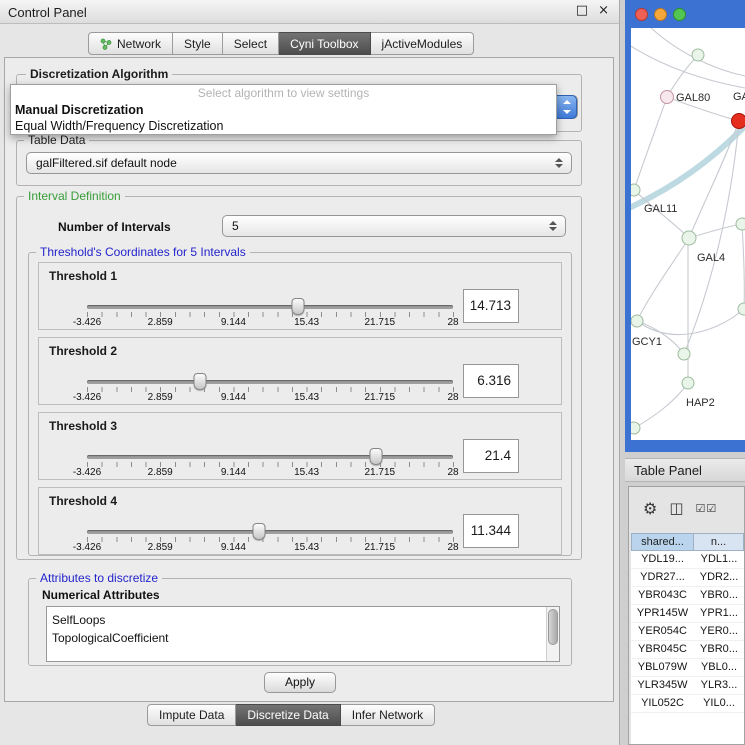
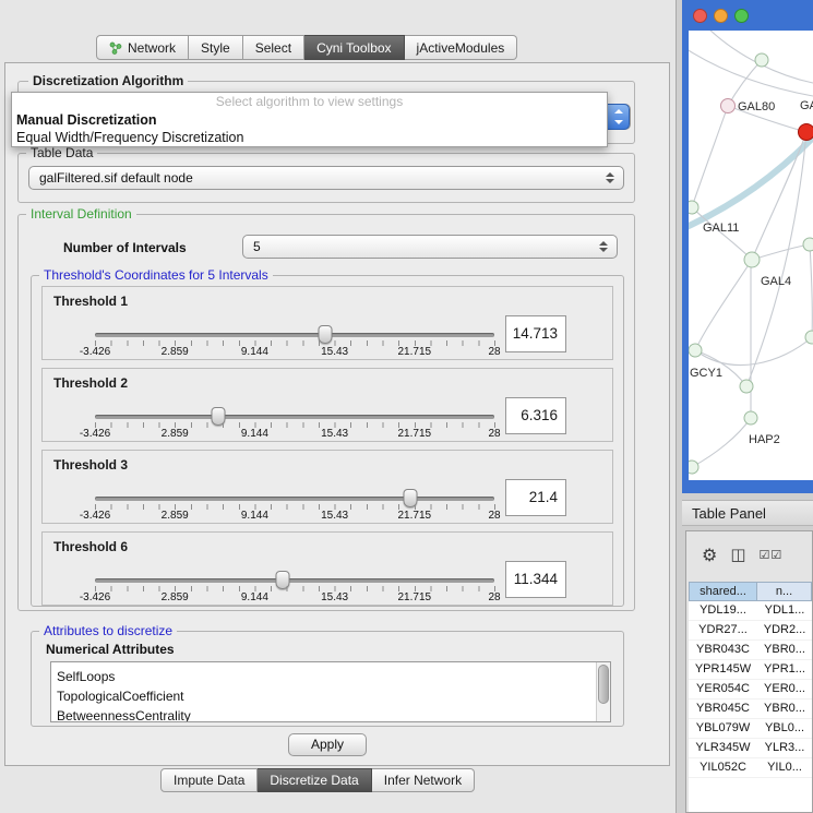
- Control Panel
- □
- ×
  Network
  Style
  Select
  Cyni Toolbox
  jActiveModules
  Discretization Algorithm
  Select algorithm to view settings
  Manual Discretization
  Equal Width/Frequency Discretization
  Table Data
  galFiltered.sif default node
  Interval Definition
  Number of Intervals
  5
  Threshold's Coordinates for 5 Intervals
  Threshold 1
  -3.426
  2.859
  9.144
  15.43
  21.715
  28
  14.713
  Threshold 2
  -3.426
  2.859
  9.144
  15.43
  21.715
  28
  6.316
  Threshold 3
  -3.426
  2.859
  9.144
  15.43
  21.715
  28
  21.4
- Threshold 4
+ Threshold 6
  -3.426
  2.859
  9.144
  15.43
  21.715
  28
  11.344
  Attributes to discretize
  Numerical Attributes
  SelfLoops
  TopologicalCoefficient
+ BetweennessCentrality
  Apply
  Impute Data
  Discretize Data
  Infer Network
  GAL80
  GAL11
  GAL4
  GCY1
  HAP2
  Table Panel
  ⚙
  ◫
  ☑☑
  shared...
  n...
  YDL19...
  YDL1...
  YDR27...
  YDR2...
  YBR043C
  YBR0...
  YPR145W
  YPR1...
  YER054C
  YER0...
  YBR045C
  YBR0...
  YBL079W
  YBL0...
  YLR345W
  YLR3...
  YIL052C
  YIL0...
